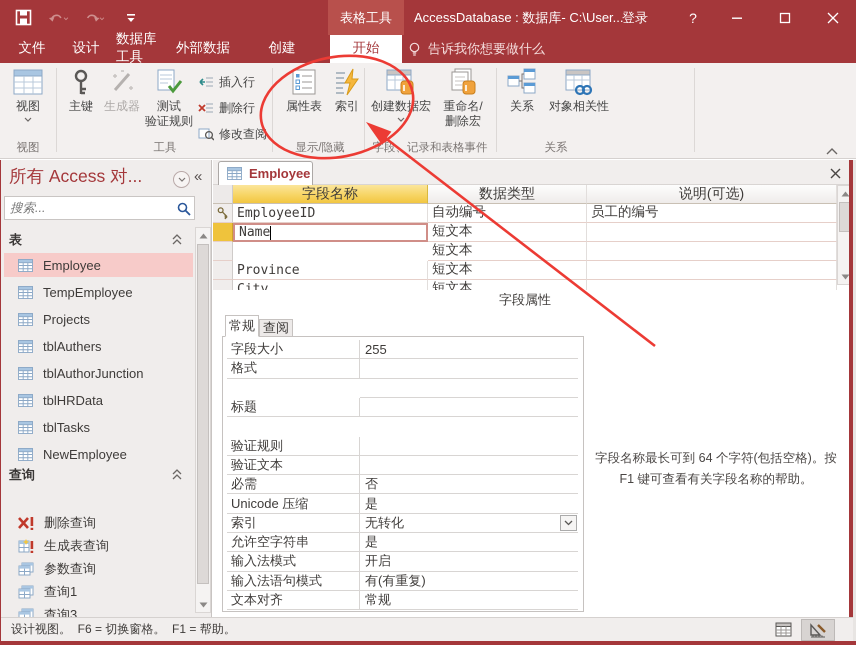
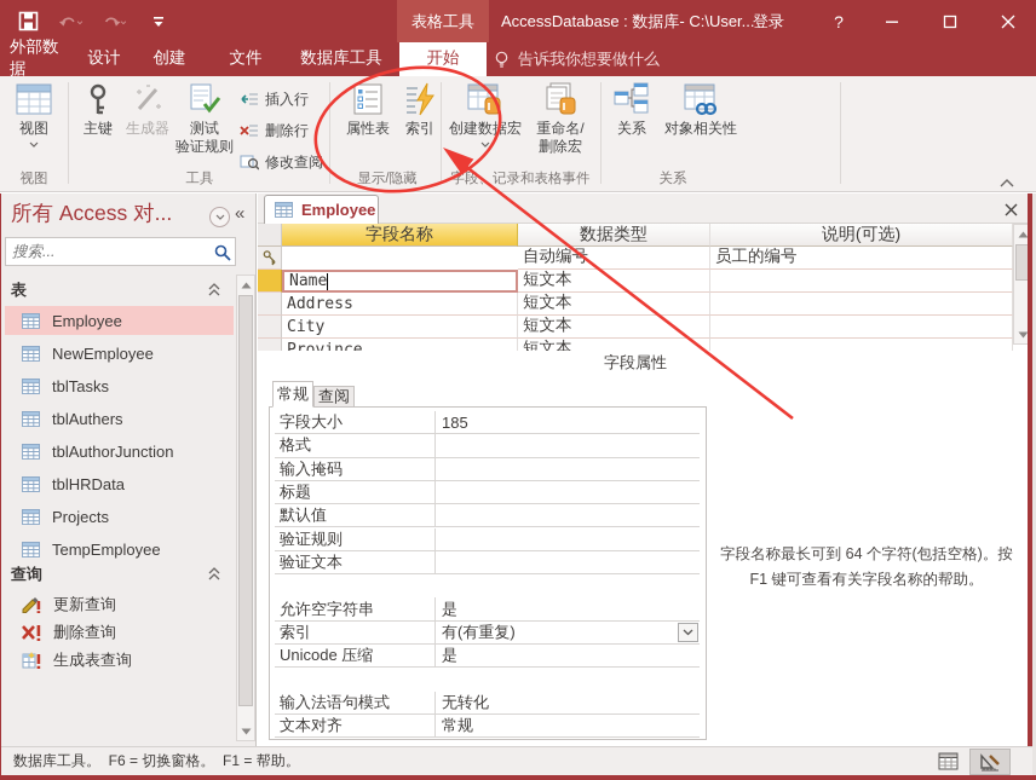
  表格工具
  AccessDatabase : 数据库- C:\User...
  登录
  ?
- 文件
+ 外部数据
  设计
- 数据库工具
+ 创建
- 外部数据
+ 文件
- 创建
+ 数据库工具
  开始
  告诉我你想要做什么
  视图
  视图
  主键
  生成器
  测试
  验证规则
  插入行
  删除行
  修改查阅
  工具
  属性表
  索引
  显示/隐藏
  创建数宏
  重命名/
  删除宏
  字段、记录和表格事件
  关系
  对象相关性
  关系
  所有 Access 对...
  «
  搜索...
  表
  Employee
- TempEmployee
+ NewEmployee
- Projects
+ tblTasks
  tblAuthers
  tblAuthorJunction
  tblHRData
- tblTasks
+ Projects
- NewEmployee
+ TempEmployee
  查询
+ 更新查询
  删除查询
  生成表查询
- 参数查询
- 查询1
- 查询3
  Employee
  字段名称
  数据类型
  说明(可选)
- EmployeeID
  自动编
  员工的编号
  Name
  短文本
+ Address
  短文本
- Province
+ City
  短文本
- City
+ Province
  短文本
  字段属性
  常规
  查阅
  字段大小
- 255
+ 185
  格式
+ 输入掩码
  标题
+ 默认值
  验证规则
  验证文本
- 必需
- 否
- Unicode 压缩
+ 允许空字符串
  是
  索引
- 无转化
+ 有(有重复)
- 允许空字符串
+ Unicode 压缩
  是
- 输入法模式
- 开启
  输入法语句模式
- 有(有重复)
+ 无转化
  文本对齐
  常规
  字段名称最长可到 64 个字符(包括空格)。按 F1 键可查看有关字段名称的帮助。
- 设计视图。 F6 = 切换窗格。 F1 = 帮助。
+ 数据库工具。 F6 = 切换窗格。 F1 = 帮助。
